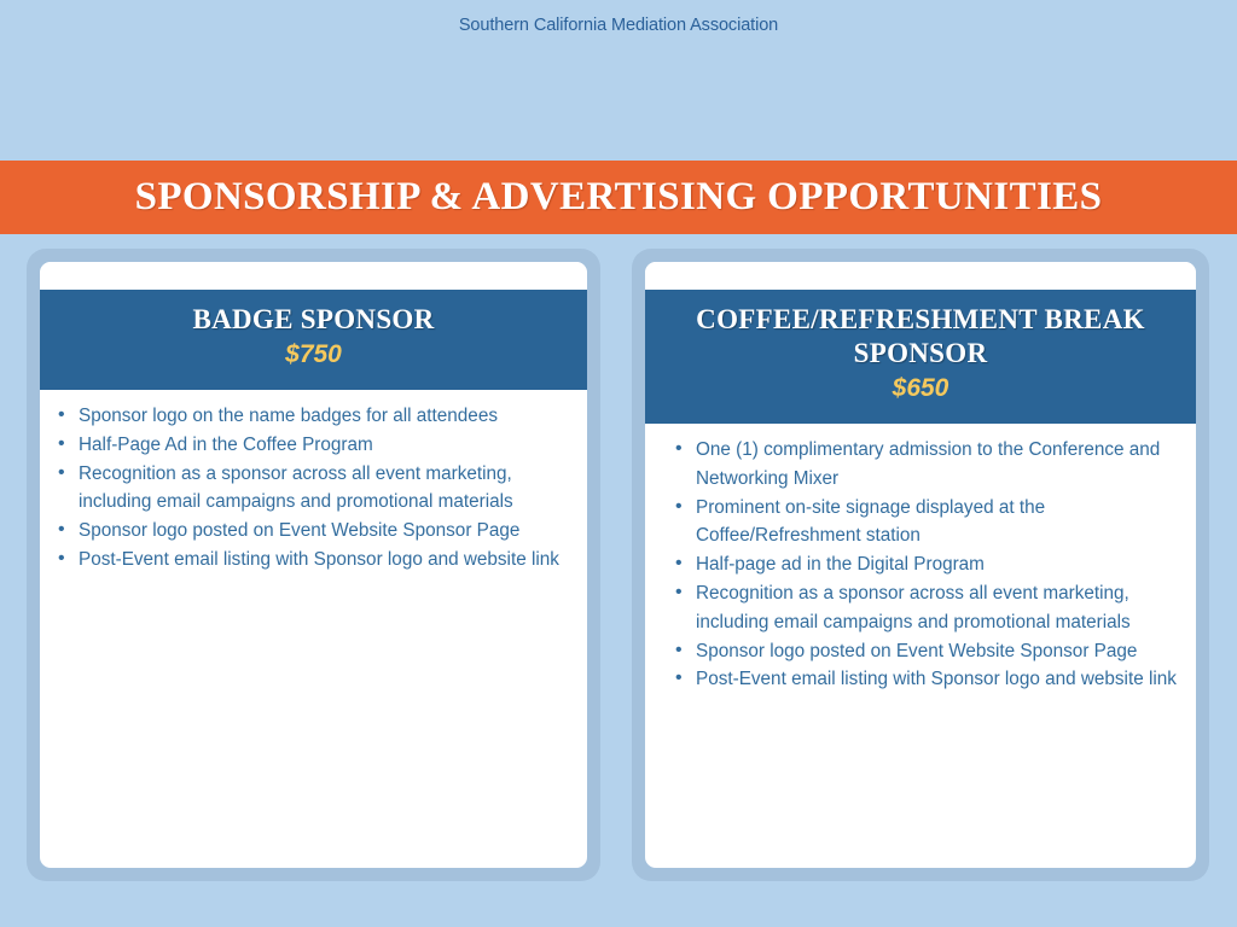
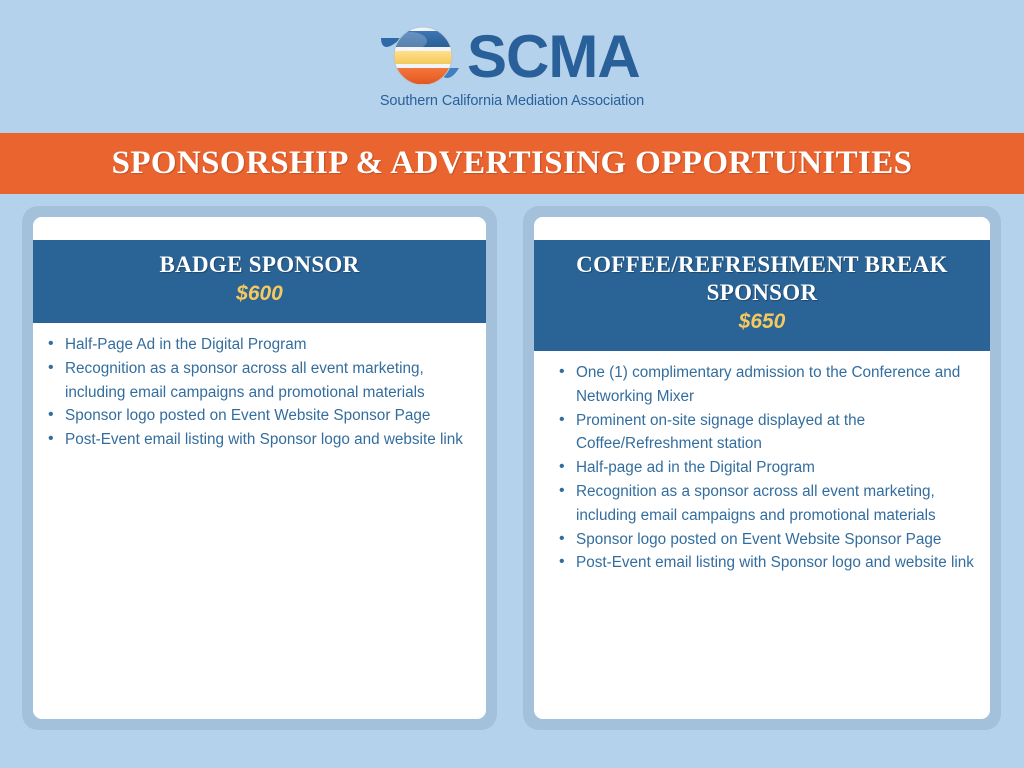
+ SCMA
  Southern California Mediation Association
  SPONSORSHIP & ADVERTISING OPPORTUNITIES
  BADGE SPONSOR
- $750
+ $600
- Sponsor logo on the name badges for all attendees
- Half-Page Ad in the Coffee Program
+ Half-Page Ad in the Digital Program
  Recognition as a sponsor across all event marketing, including email campaigns and promotional materials
  Sponsor logo posted on Event Website Sponsor Page
  Post-Event email listing with Sponsor logo and website link
  COFFEE/REFRESHMENT BREAK SPONSOR
  $650
  One (1) complimentary admission to the Conference and Networking Mixer
  Prominent on-site signage displayed at the Coffee/Refreshment station
  Half-page ad in the Digital Program
  Recognition as a sponsor across all event marketing, including email campaigns and promotional materials
  Sponsor logo posted on Event Website Sponsor Page
  Post-Event email listing with Sponsor logo and website link
